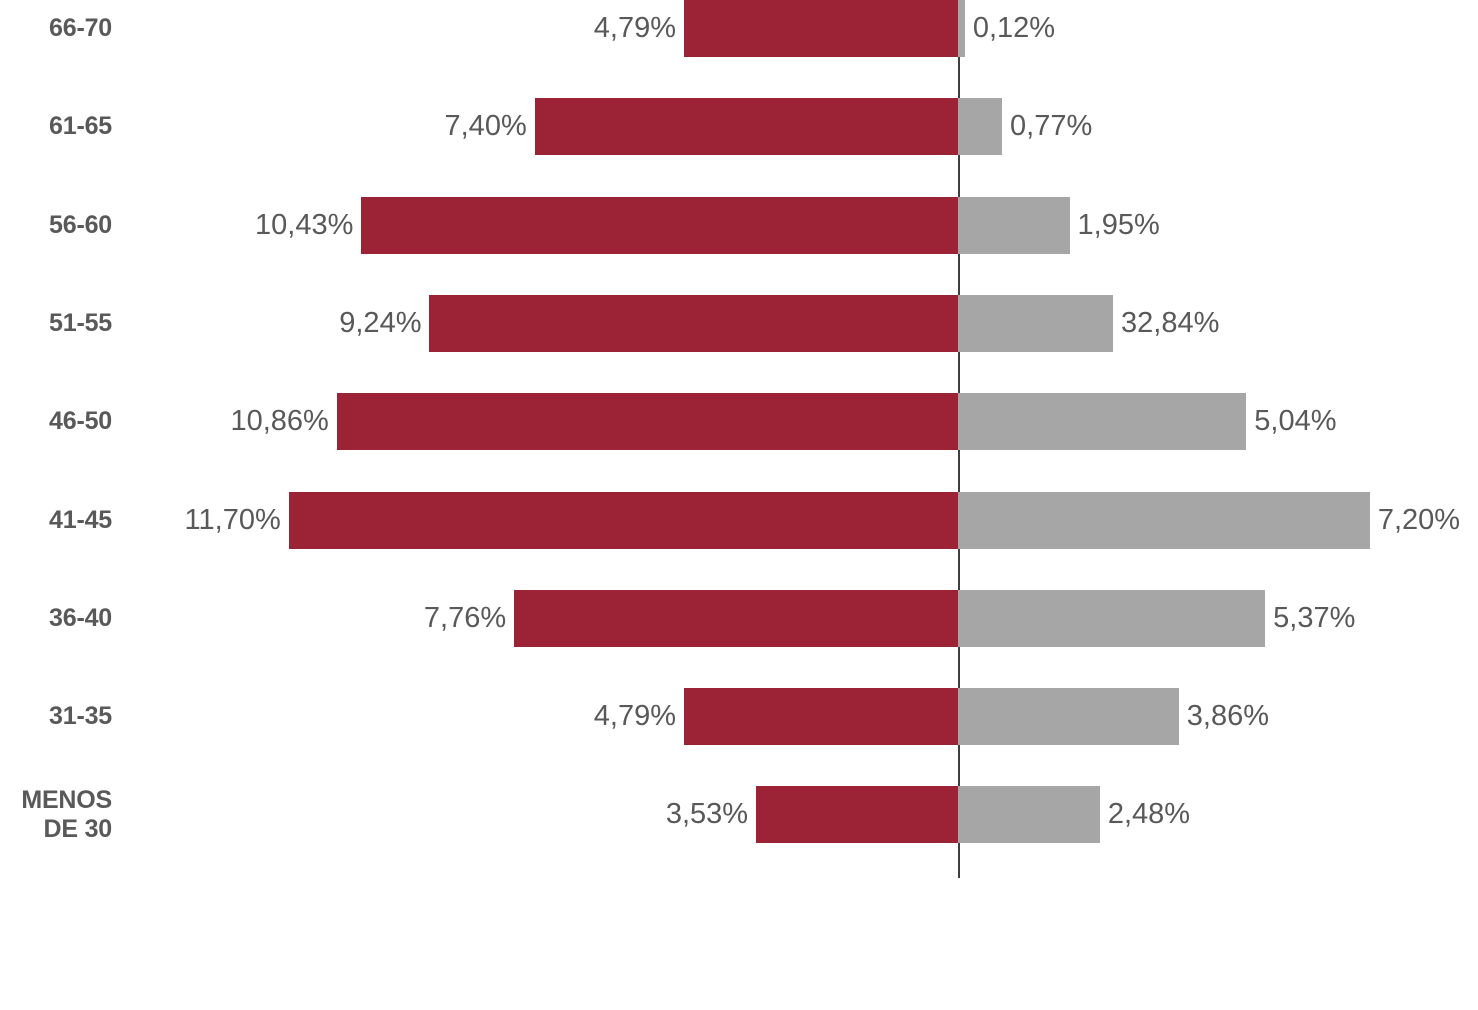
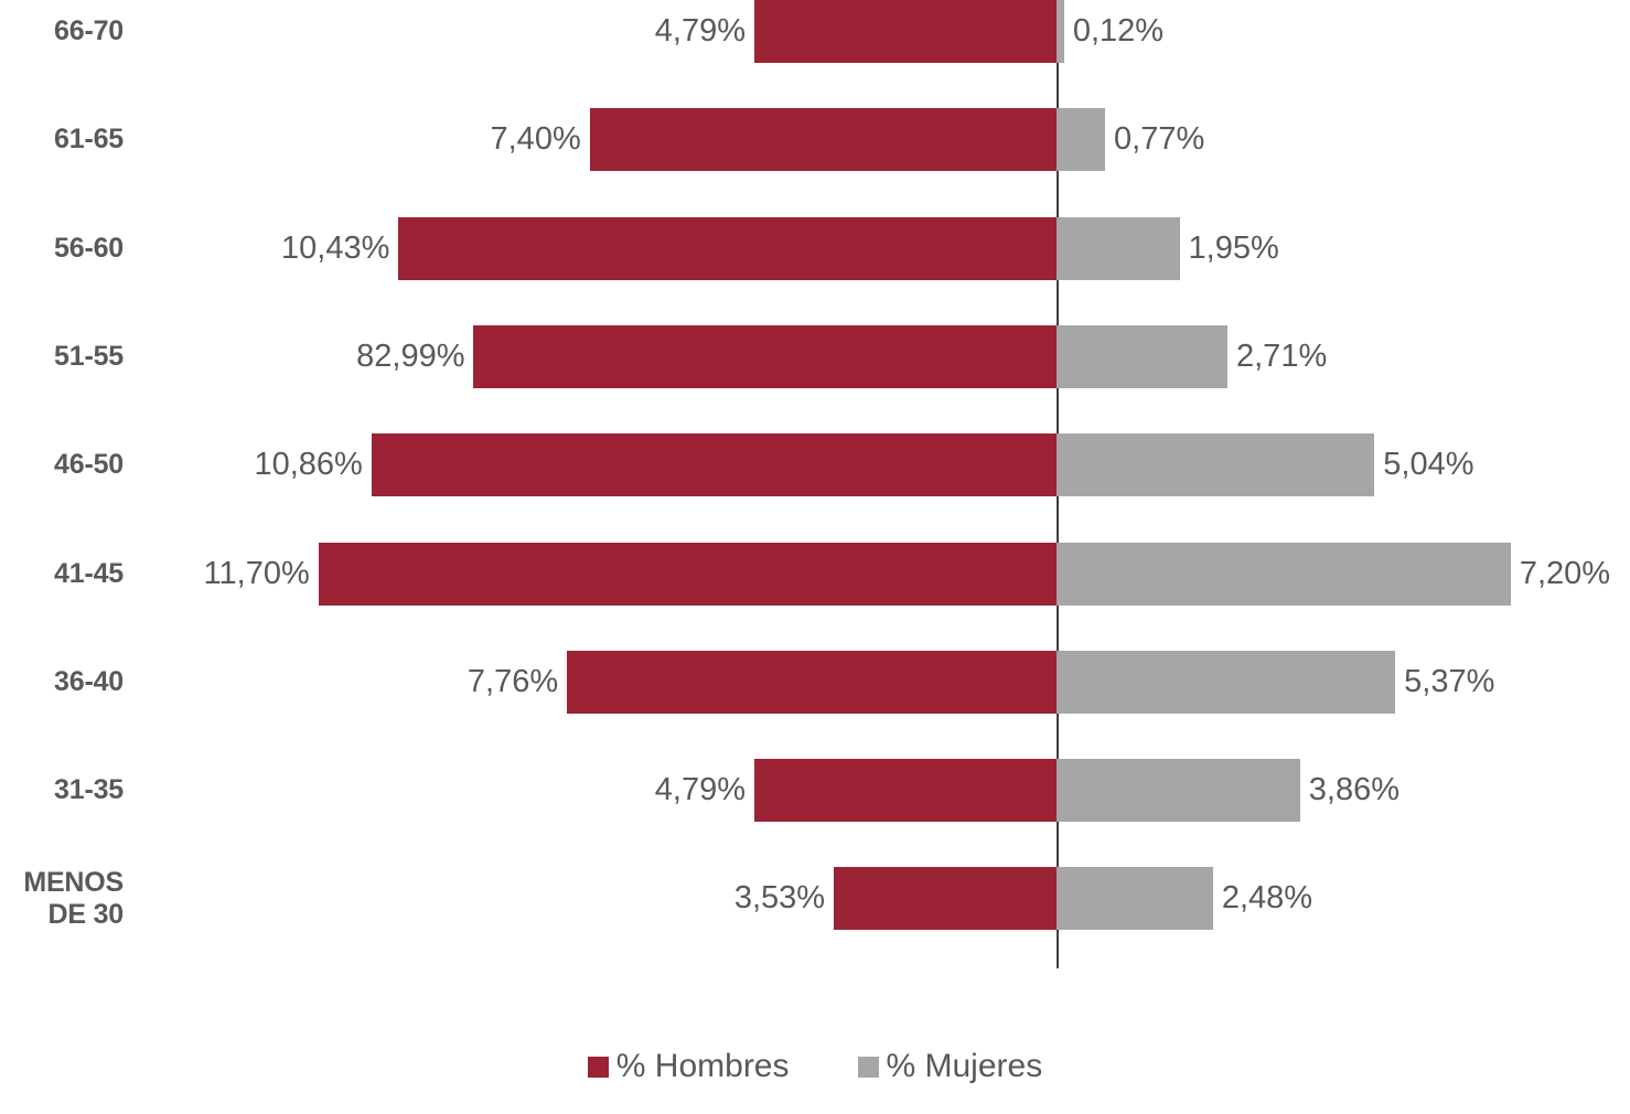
  66-70
  4,79%
  0,12%
  61-65
  7,40%
  0,77%
  56-60
  10,43%
  1,95%
  51-55
- 9,24%
+ 82,99%
- 32,84%
+ 2,71%
  46-50
  10,86%
  5,04%
  41-45
  11,70%
  7,20%
  36-40
  7,76%
  5,37%
  31-35
  4,79%
  3,86%
  MENOS
  DE 30
  3,53%
  2,48%
+ % Hombres
+ % Mujeres
